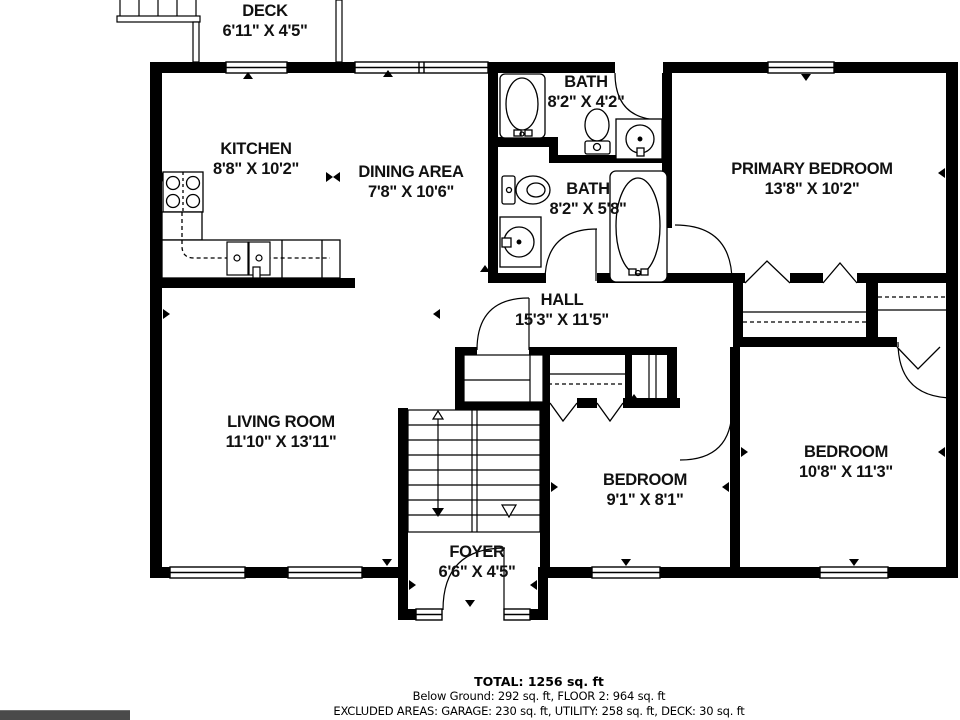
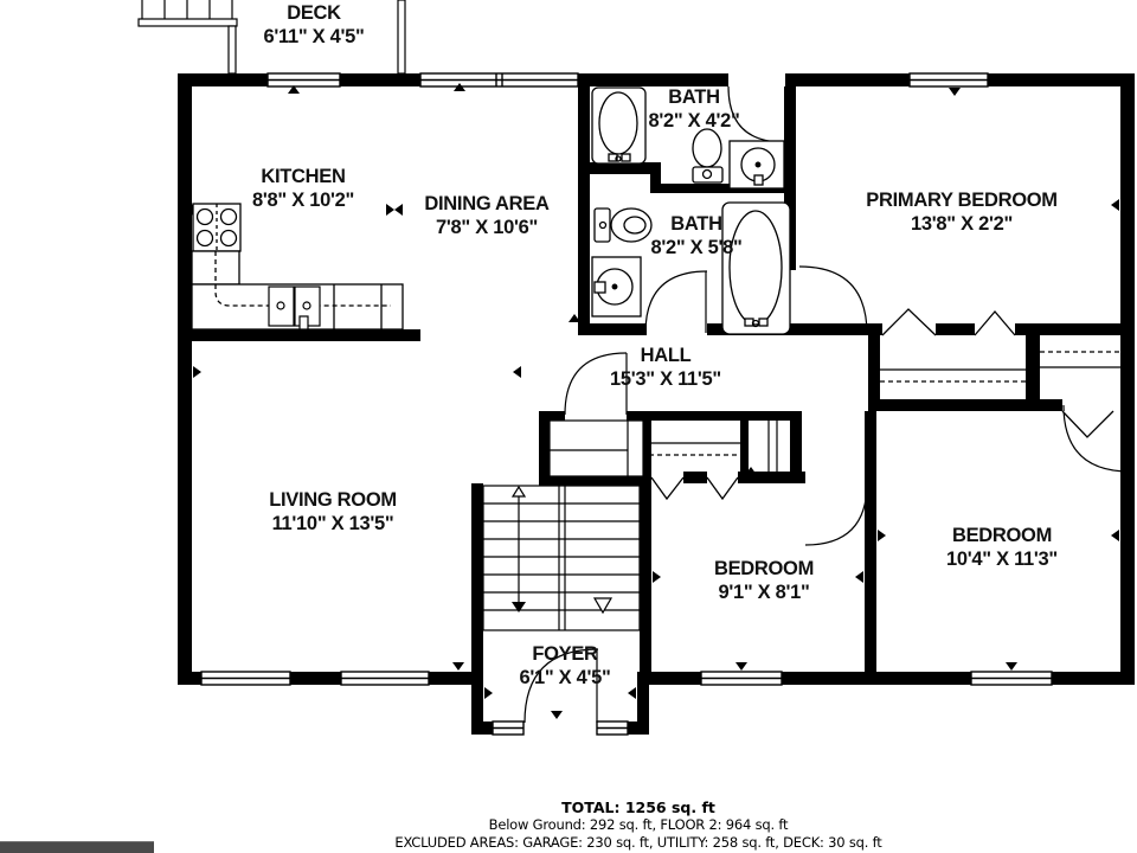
  DECK
  6'11" X 4'5"
  KITCHEN
  8'8" X 10'2"
  DINING AREA
  7'8" X 10'6"
  BATH
  8'2" X 4'2"
  BATH
  8'2" X 5'8"
  PRIMARY BEDROOM
- 13'8" X 10'2"
+ 13'8" X 2'2"
  HALL
  15'3" X 11'5"
  LIVING ROOM
- 11'10" X 13'11"
+ 11'10" X 13'5"
  BEDROOM
  9'1" X 8'1"
  BEDROOM
- 10'8" X 11'3"
+ 10'4" X 11'3"
  FOYER
- 6'6" X 4'5"
+ 6'1" X 4'5"
  TOTAL: 1256 sq. ft
  Below Ground: 292 sq. ft, FLOOR 2: 964 sq. ft
  EXCLUDED AREAS: GARAGE: 230 sq. ft, UTILITY: 258 sq. ft, DECK: 30 sq. ft
